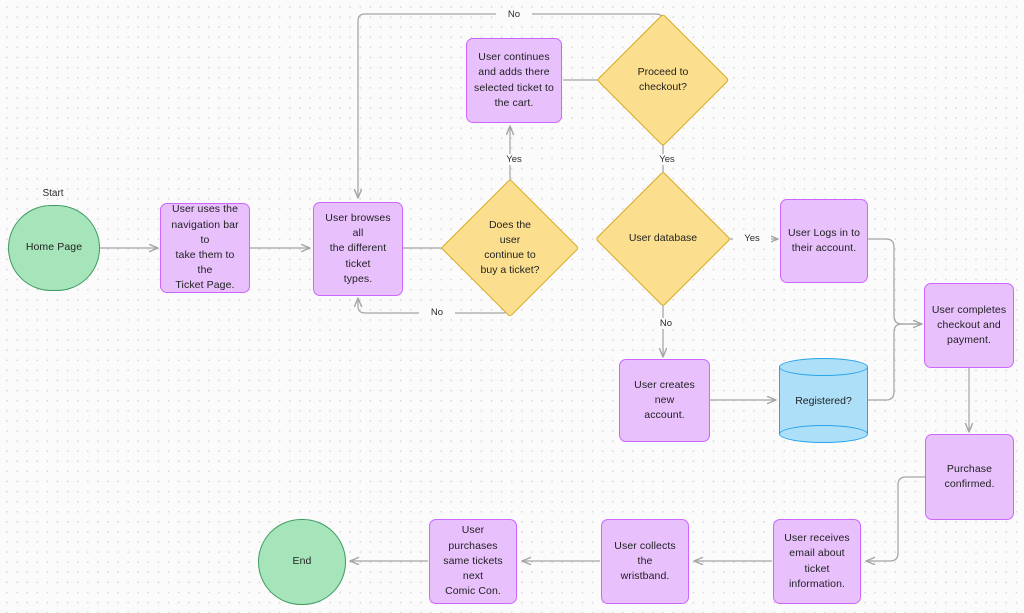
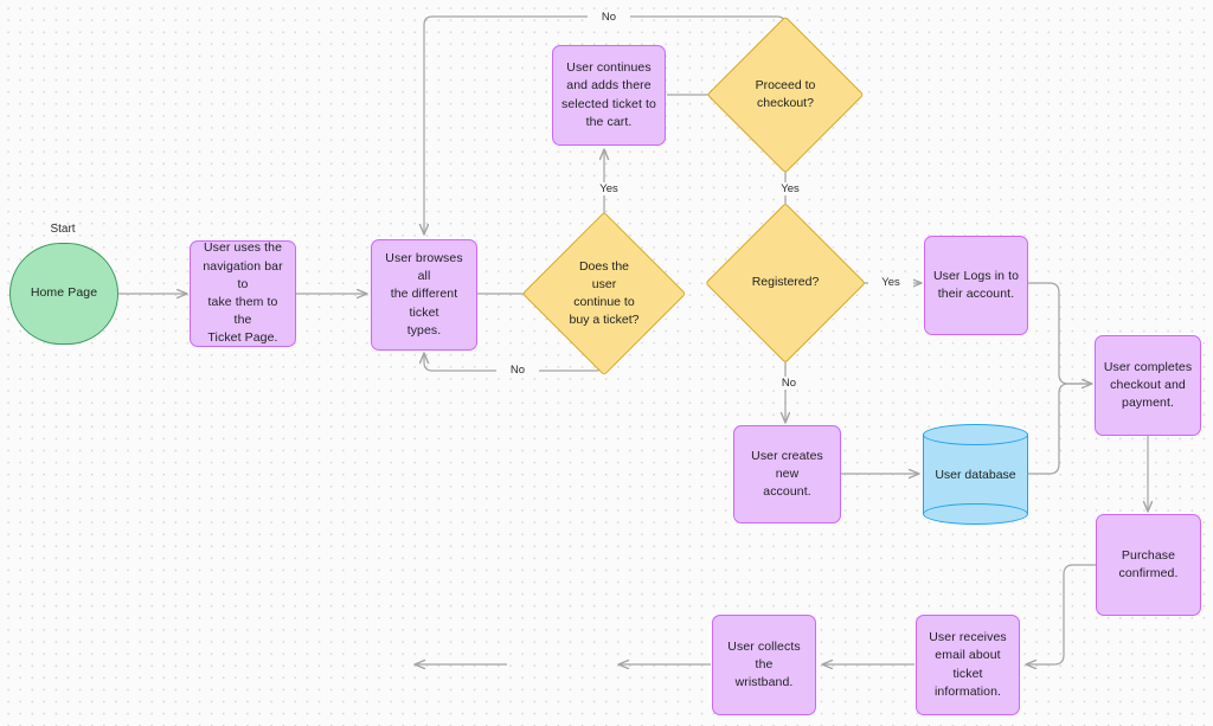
  Start
  Home Page
  User uses the
  navigation bar to
  take them to the
  Ticket Page.
  User browses all
  the different ticket
  types.
  Does the
  user
  continue to
  buy a ticket?
  User continues
  and adds there
  selected ticket to
  the cart.
  Proceed to
  checkout?
- User database
+ Registered?
  User Logs in to
  their account.
  User creates new
  account.
- Registered?
+ User database
  User completes
  checkout and
  payment.
  Purchase
  confirmed.
  User receives
  email about ticket
  information.
  User collects the
  wristband.
- User purchases
- same tickets next
- Comic Con.
- End
  No
  Yes
  Yes
  No
  Yes
  No
